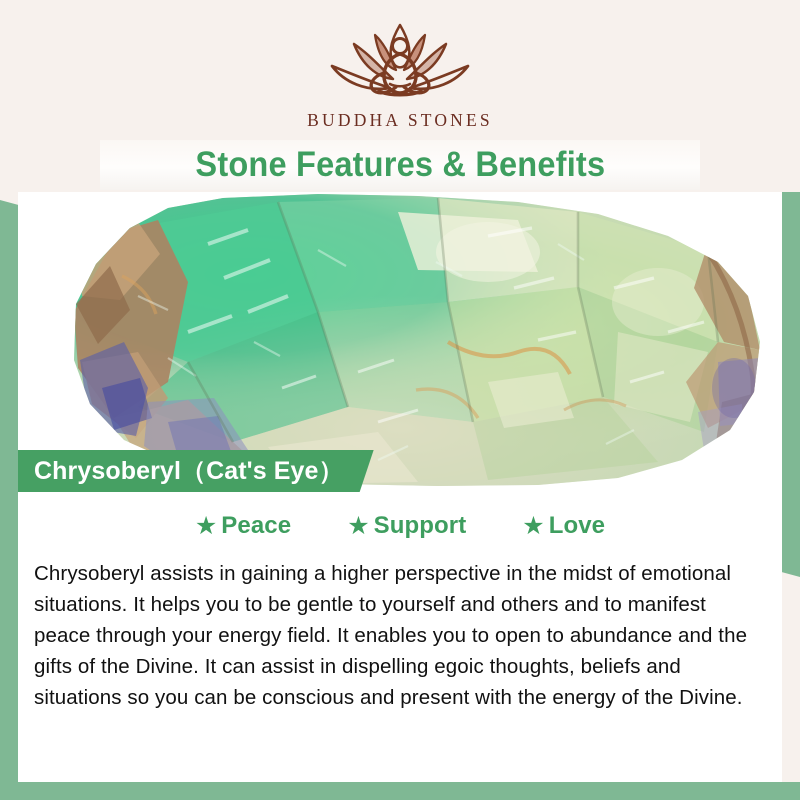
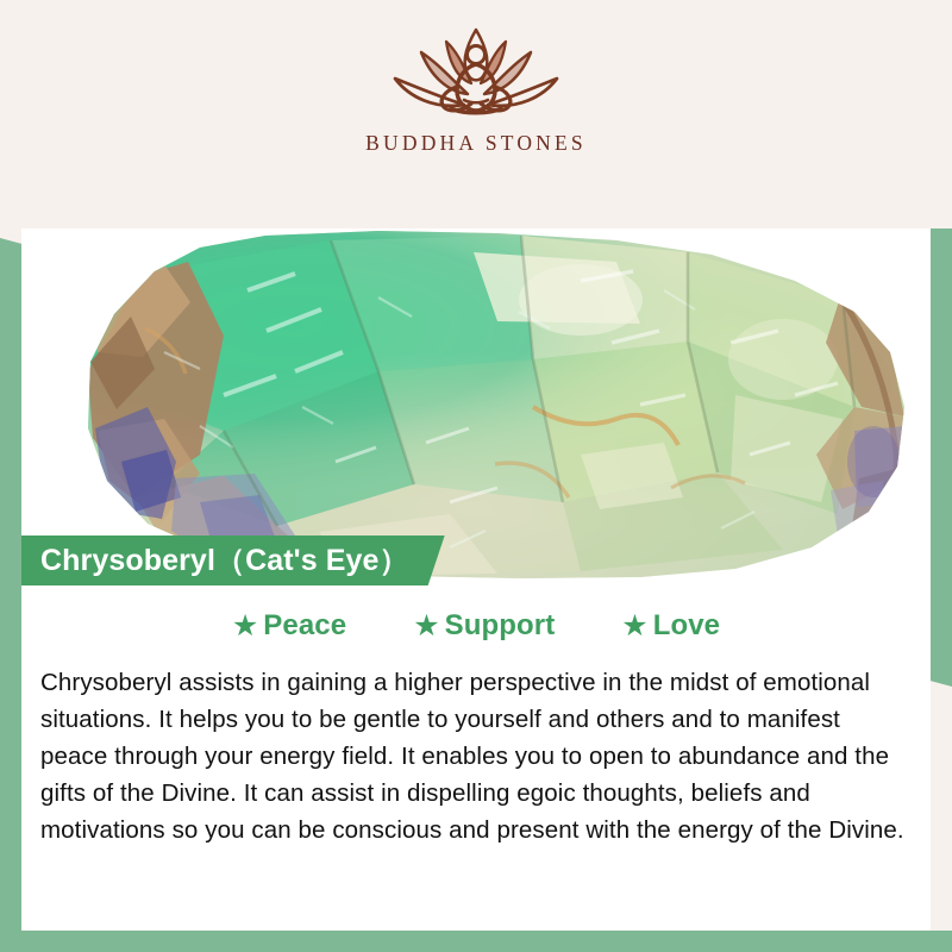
  Chrysoberyl（Cat's Eye）
  ★
  Peace
  ★
  Support
  ★
  Love
- Chrysoberyl assists in gaining a higher perspective in the midst of emotional situations. It helps you to be gentle to yourself and others and to manifest peace through your energy field. It enables you to open to abundance and the gifts of the Divine. It can assist in dispelling egoic thoughts, beliefs and situations so you can be conscious and present with the energy of the Divine.
+ Chrysoberyl assists in gaining a higher perspective in the midst of emotional situations. It helps you to be gentle to yourself and others and to manifest peace through your energy field. It enables you to open to abundance and the gifts of the Divine. It can assist in dispelling egoic thoughts, beliefs and motivations so you can be conscious and present with the energy of the Divine.
  BUDDHA STONES
- Stone Features & Benefits
